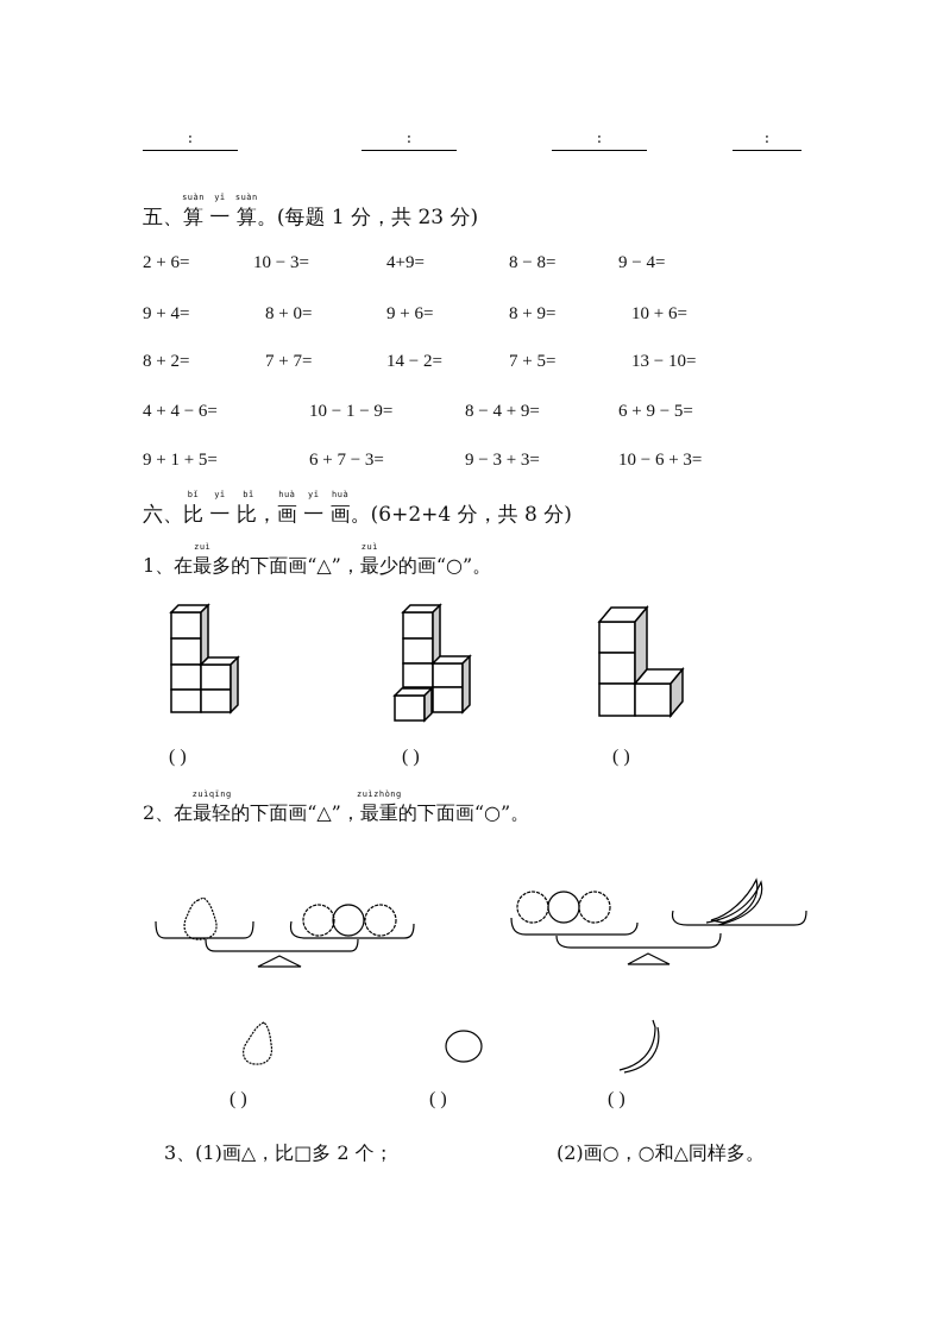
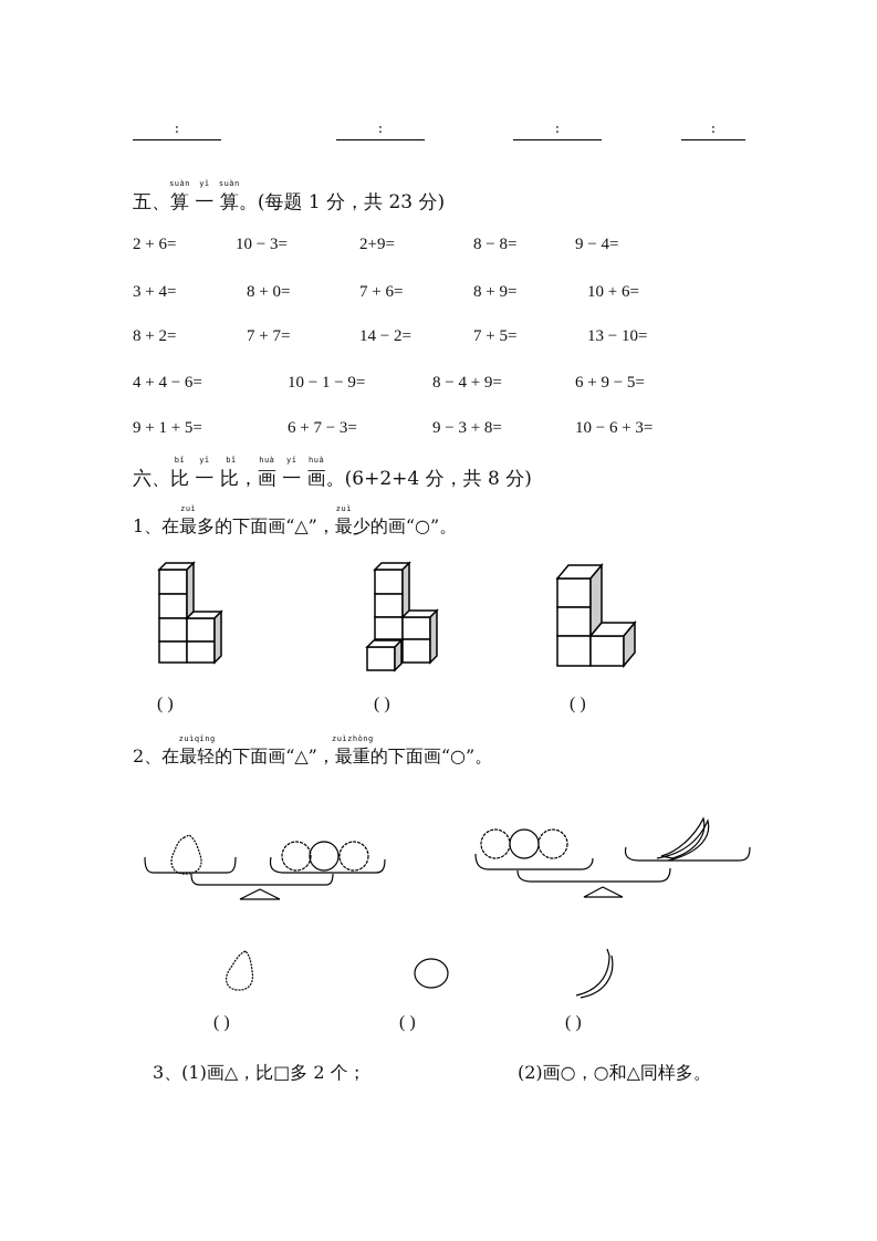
  :
  :
  :
  :
  五、
  suàn
  算
  yī
  一
  suàn
  算。(每题 1 分，共 23 分)
  2 + 6=
  10 − 3=
- 4+9=
+ 2+9=
  8 − 8=
  9 − 4=
- 9 + 4=
+ 3 + 4=
  8 + 0=
- 9 + 6=
+ 7 + 6=
  8 + 9=
  10 + 6=
  8 + 2=
  7 + 7=
  14 − 2=
  7 + 5=
  13 − 10=
  4 + 4 − 6=
  10 − 1 − 9=
  8 − 4 + 9=
  6 + 9 − 5=
  9 + 1 + 5=
  6 + 7 − 3=
- 9 − 3 + 3=
+ 9 − 3 + 8=
  10 − 6 + 3=
  六、
  bǐ
  比
  yī
  一
  bǐ
  比，
  huà
  画
  yī
  一
  huà
  画。(6+2+4 分，共 8 分)
  1、在
  zuì
  最多的下面画“△”，
  zuì
  最少的画“○”。
  ( )
  ( )
  ( )
  2、在
  zuìqīng
  最轻的下面画“△”，
  zuìzhòng
  最重的下面画“○”。
  ( )
  ( )
  ( )
  3、(1)画△，比□多 2 个；
  (2)画○，○和△同样多。
